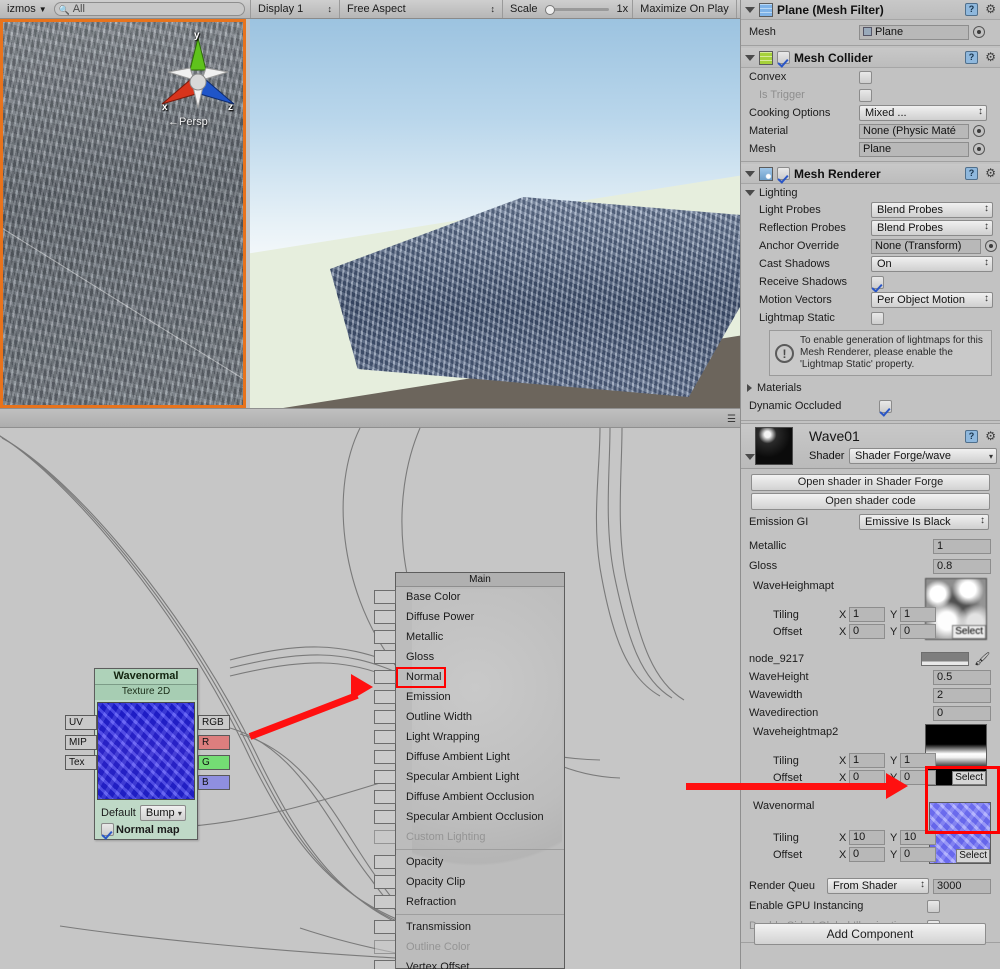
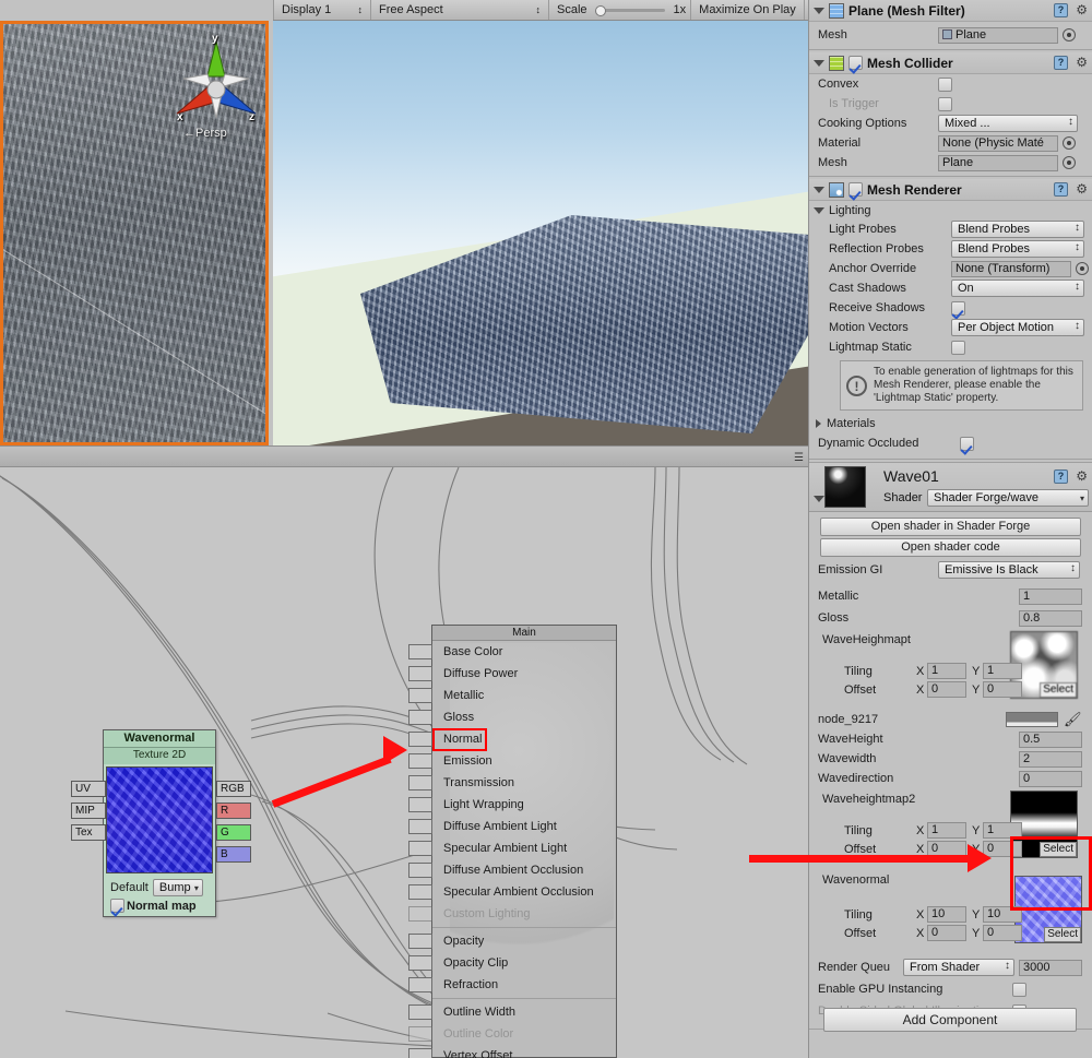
- izmos ▼
- 🔍
- All
  Display 1
  ↕
  Free Aspect
  ↕
  Scale
  1x
  Maximize On Play
  y
  x
  z
  ←Persp
  ☰
  Wavenormal
  Texture 2D
  Default
  Bump
  Normal map
  UV
  MIP
  Tex
  RGB
  R
  G
  B
  Main
  Base Color
  Diffuse Power
  Metallic
  Gloss
  Normal
  Emission
- Outline Width
+ Transmission
  Light Wrapping
  Diffuse Ambient Light
  Specular Ambient Light
  Diffuse Ambient Occlusion
  Specular Ambient Occlusion
  Custom Lighting
  Opacity
  Opacity Clip
  Refraction
- Transmission
+ Outline Width
  Outline Color
  Vertex Offset
  Plane (Mesh Filter)
  ?
  ⚙
  Mesh
  Plane
  Mesh Collider
  ?
  ⚙
  Convex
  Is Trigger
  Cooking Options
  Mixed ...
  Material
  None (Physic Maté
  Mesh
  Plane
  Mesh Renderer
  ?
  ⚙
  Lighting
  Light Probes
  Blend Probes
  Reflection Probes
  Blend Probes
  Anchor Override
  None (Transform)
  Cast Shadows
  On
  Receive Shadows
  Motion Vectors
  Per Object Motion
  Lightmap Static
  !
  To enable generation of lightmaps for this Mesh Renderer, please enable the 'Lightmap Static' property.
  Materials
  Dynamic Occluded
  Wave01
  Shader
  Shader Forge/wave
  ?
  ⚙
  Open shader in Shader Forge
  Open shader code
  Emission GI
  Emissive Is Black
  Metallic
  1
  Gloss
  0.8
  WaveHeighmapt
  Select
  Tiling
  X
  1
  Y
  1
  Offset
  X
  0
  Y
  0
  node_9217
  🖌
  WaveHeight
  0.5
  Wavewidth
  2
  Wavedirection
  0
  Waveheightmap2
  Select
  Tiling
  X
  1
  Y
  1
  Offset
  X
  0
  Y
  0
  Wavenormal
  Select
  Tiling
  X
  10
  Y
  10
  Offset
  X
  0
  Y
  0
  Render Queu
  From Shader
  3000
  Enable GPU Instancing
  Add Component
